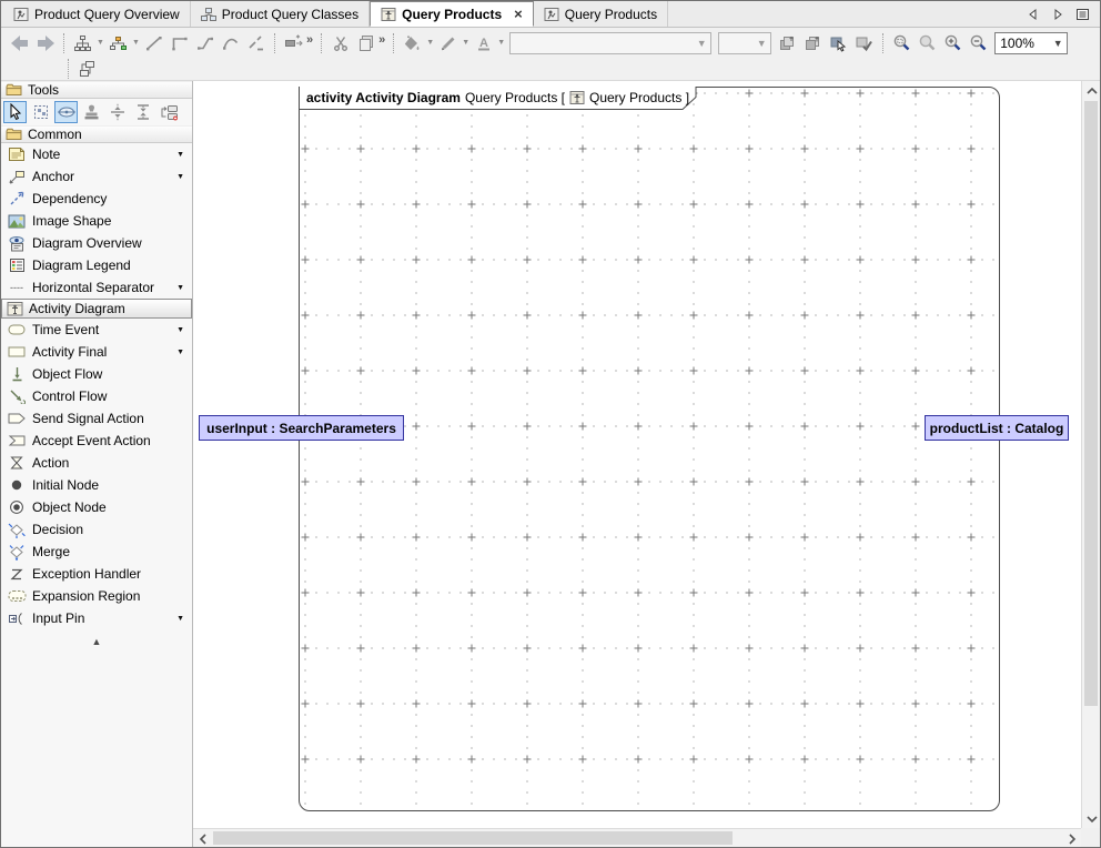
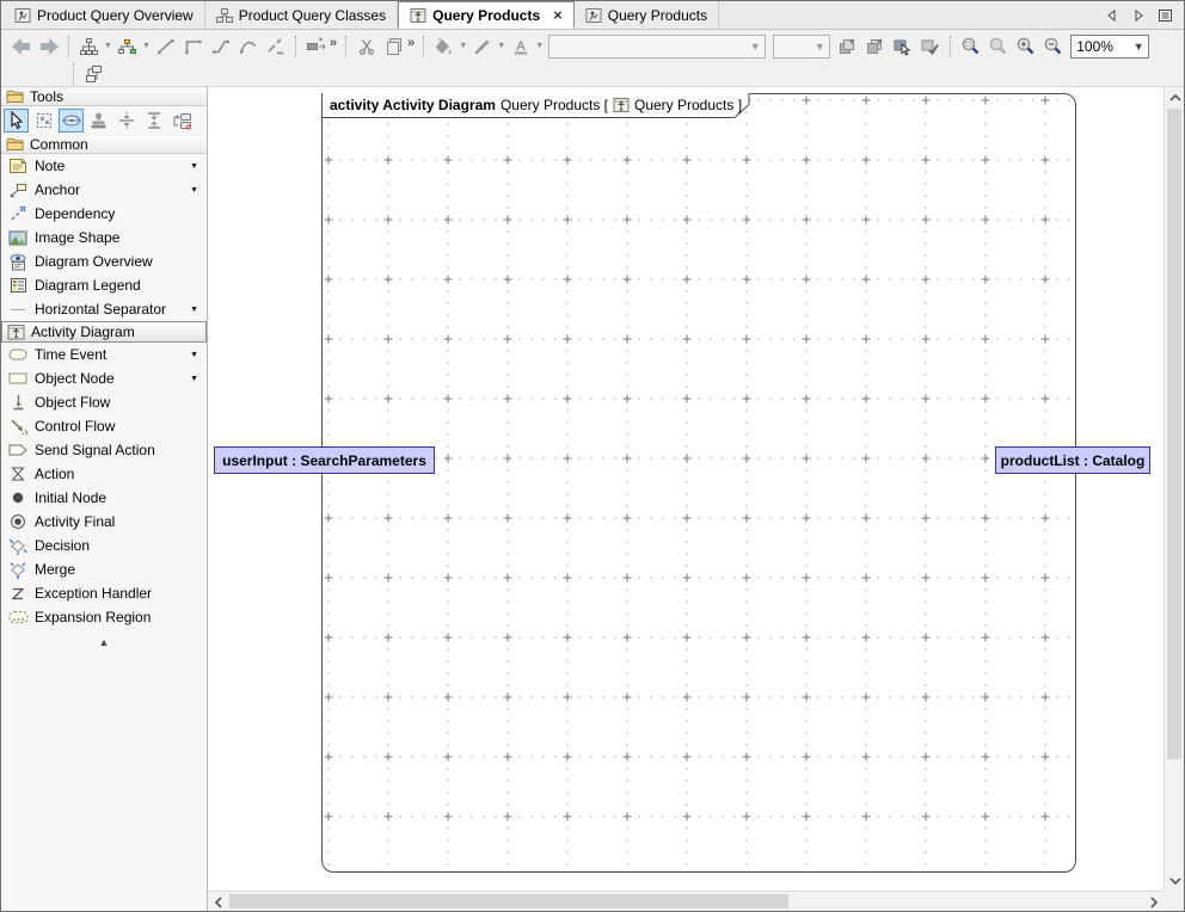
  Product Query Overview
  Product Query Classes
  Query Products
  ×
  Query Products
  »
  »
  A
  ▼
  ▼
  100%
  ▼
  Tools
  Common
  Note
  Anchor
  Dependency
  Image Shape
  Diagram Overview
  Diagram Legend
  ----
  Horizontal Separator
  Activity Diagram
  Time Event
- Activity Final
+ Object Node
  Object Flow
  Control Flow
  Send Signal Action
- Accept Event Action
  Action
  Initial Node
- Object Node
+ Activity Final
  Decision
  Merge
  Exception Handler
  Expansion Region
- Input Pin
  ▲
  activity Activity Diagram
  Query Products [
  Query Products ]
  userInput : SearchParameters
  productList : Catalog
